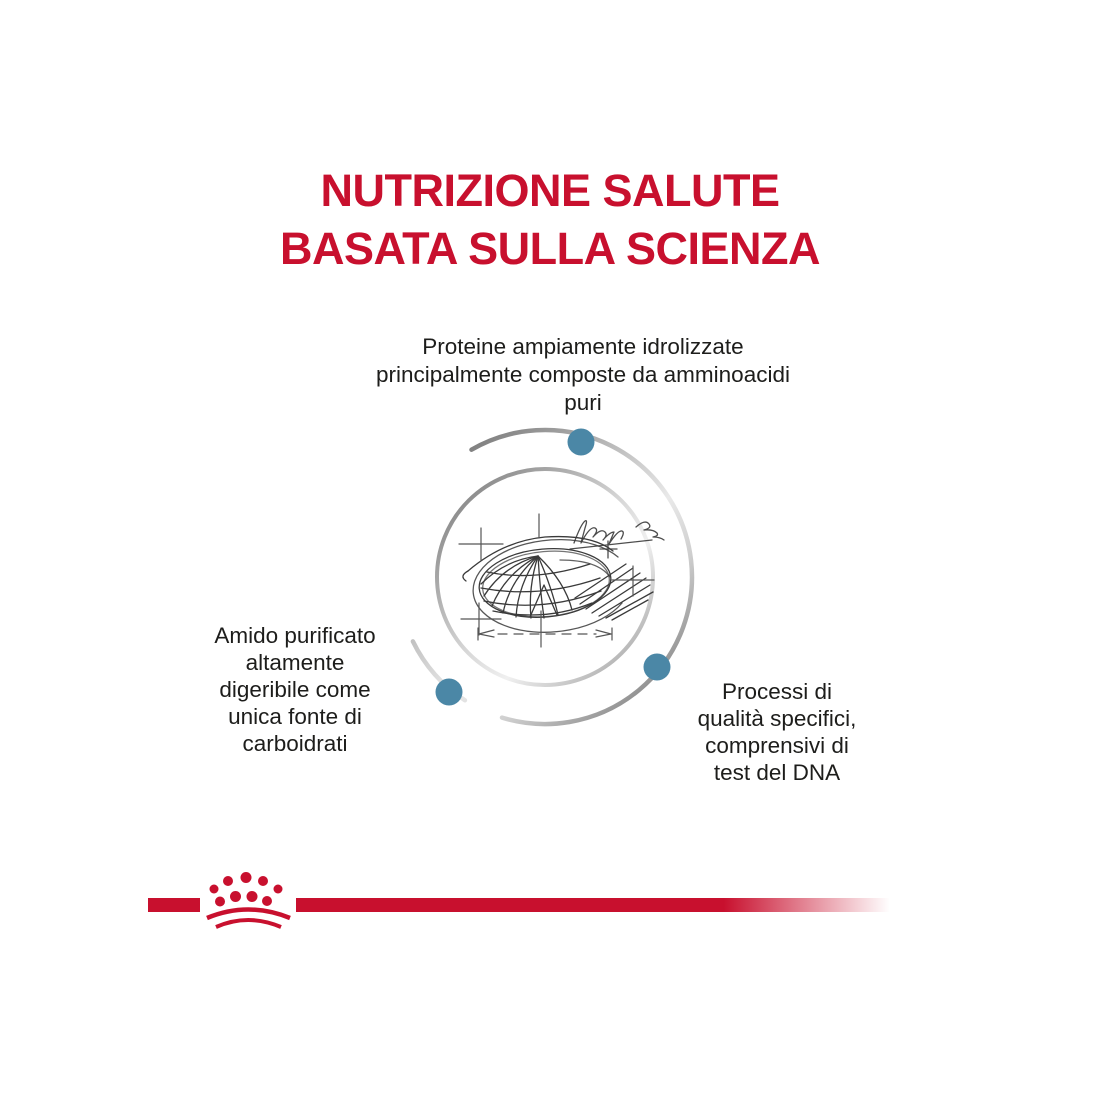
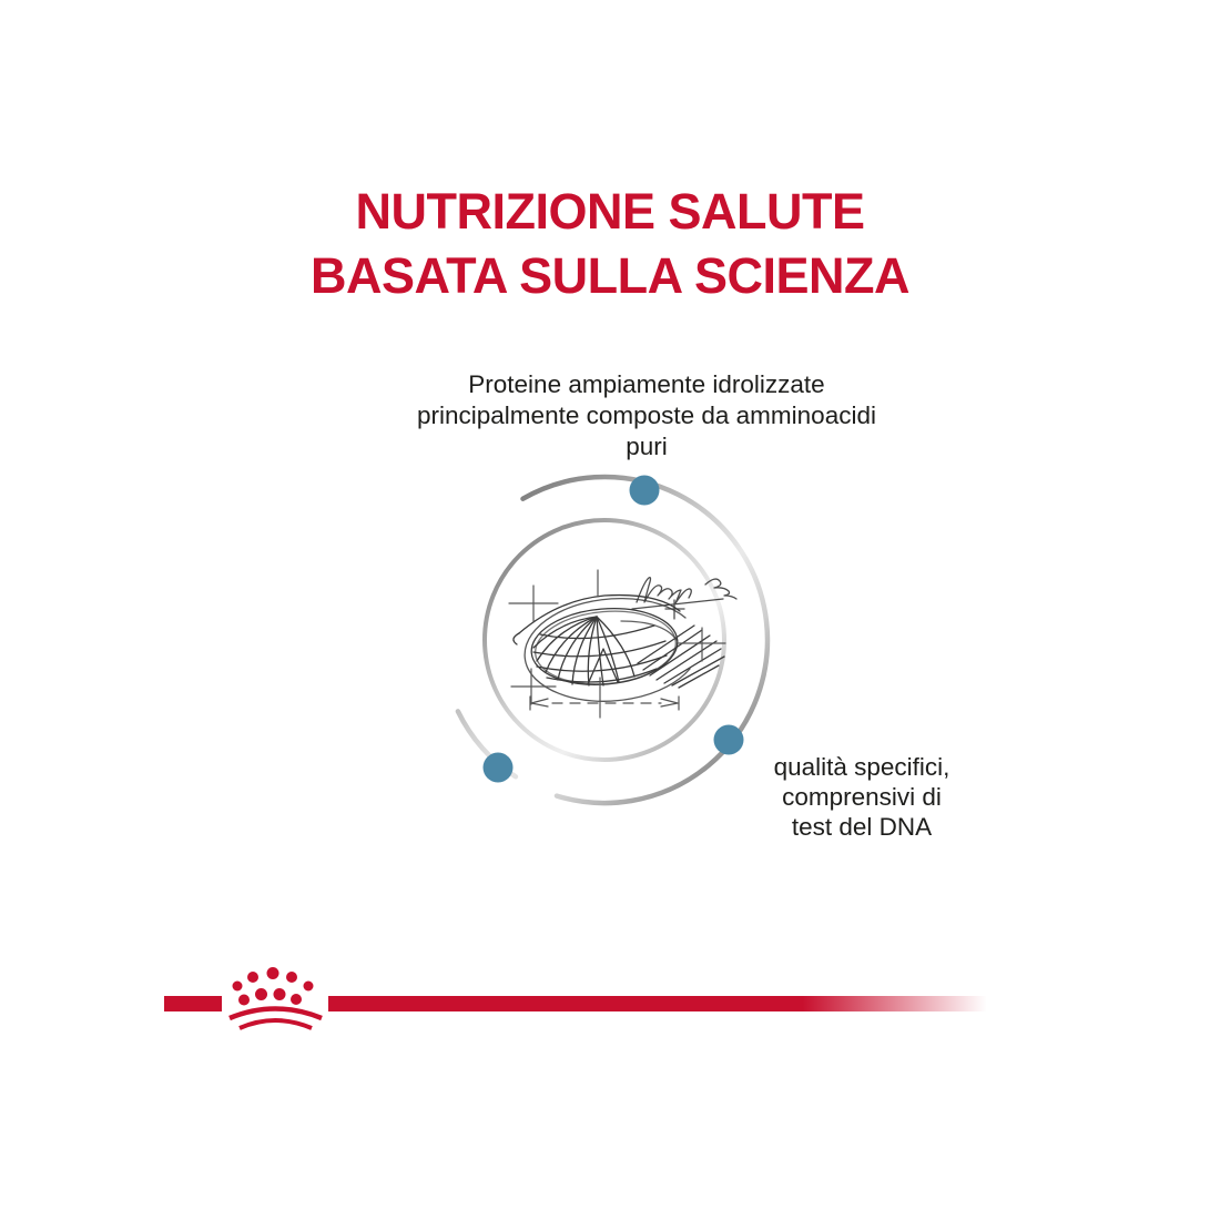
  NUTRIZIONE SALUTE
  BASATA SULLA SCIENZA
  Proteine ampiamente idrolizzate
  principalmente composte da amminoacidi
  puri
- Amido purificato
- altamente
- digeribile come
- unica fonte di
- carboidrati
- Processi di
  qualità specifici,
  comprensivi di
  test del DNA
